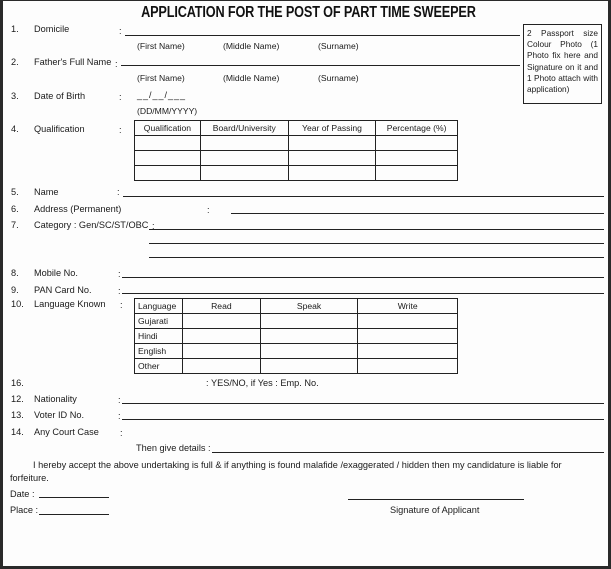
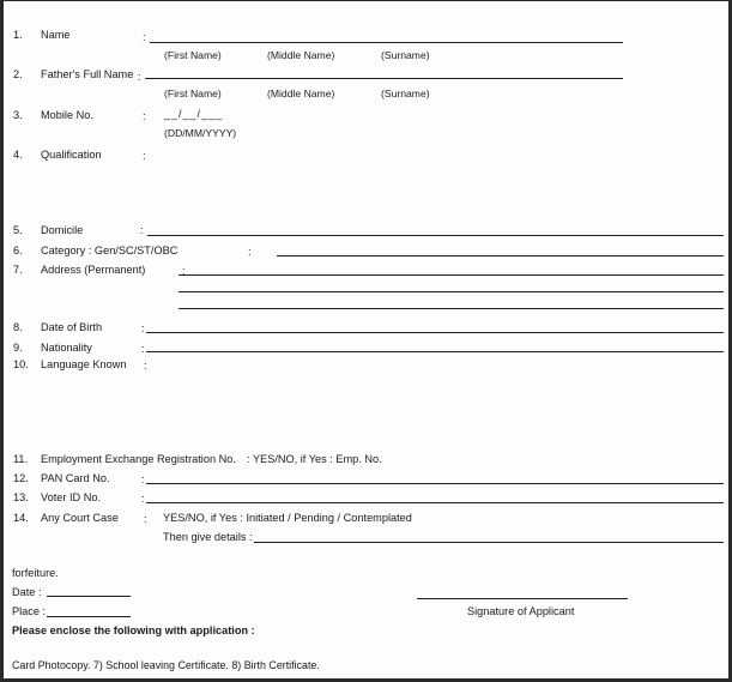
- APPLICATION FOR THE POST OF PART TIME SWEEPER
- 2 Passport size Colour Photo (1 Photo fix here and Signature on it and 1 Photo attach with application)
  1.
- Domicile
+ Name
  :
  (First Name)
  (Middle Name)
  (Surname)
  2.
  Father's Full Name
  :
  (First Name)
  (Middle Name)
  (Surname)
  3.
- Date of Birth
+ Mobile No.
  :
  __/__/___
  (DD/MM/YYYY)
  4.
  Qualification
  :
- Qualification	Board/University	Year of Passing	Percentage (%)
  5.
- Name
+ Domicile
  :
  6.
- Address (Permanent)
+ Category : Gen/SC/ST/OBC
  :
  7.
- Category : Gen/SC/ST/OBC
+ Address (Permanent)
  :
  8.
- Mobile No.
+ Date of Birth
  :
  9.
- PAN Card No.
+ Nationality
  :
  10.
  Language Known
  :
- Language	Read	Speak	Write
- Gujarati
- Hindi
- English
- Other
- 16.
+ 11.
+ Employment Exchange Registration No.
  : YES/NO, if Yes : Emp. No.
  12.
- Nationality
+ PAN Card No.
  :
  13.
  Voter ID No.
  :
  14.
  Any Court Case
  :
+ YES/NO, if Yes : Initiated / Pending / Contemplated
  Then give details :
- I hereby accept the above undertaking is full & if anything is found malafide /exaggerated / hidden then my candidature is liable for
  forfeiture.
  Date :
  Place :
  Signature of Applicant
+ Please enclose the following with application :
+ Card Photocopy. 7) School leaving Certificate. 8) Birth Certificate.
